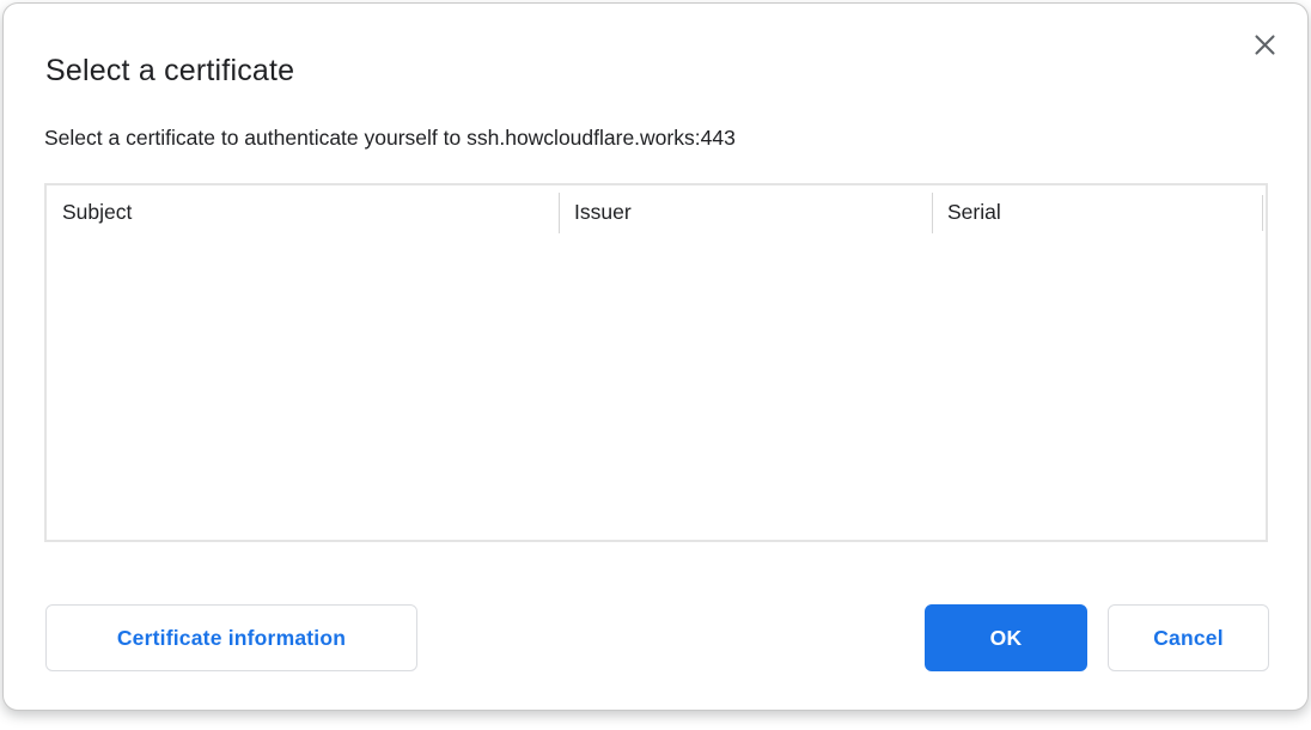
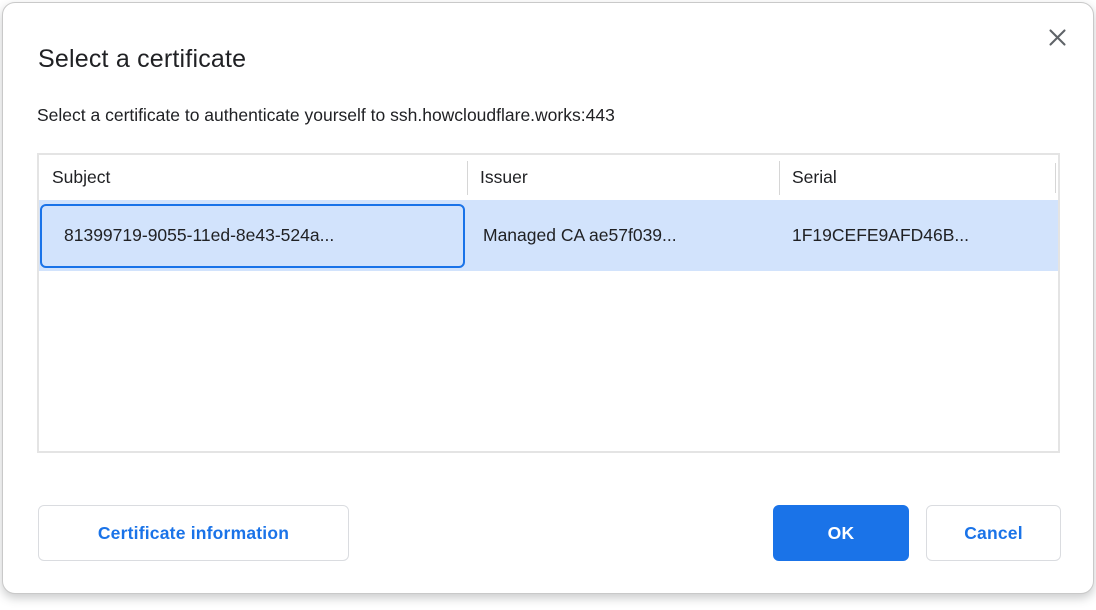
  Select a certificate
  Select a certificate to authenticate yourself to ssh.howcloudflare.works:443
  Subject
  Issuer
  Serial
+ 81399719-9055-11ed-8e43-524a...
+ Managed CA ae57f039...
+ 1F19CEFE9AFD46B...
  Certificate information
  OK
  Cancel
